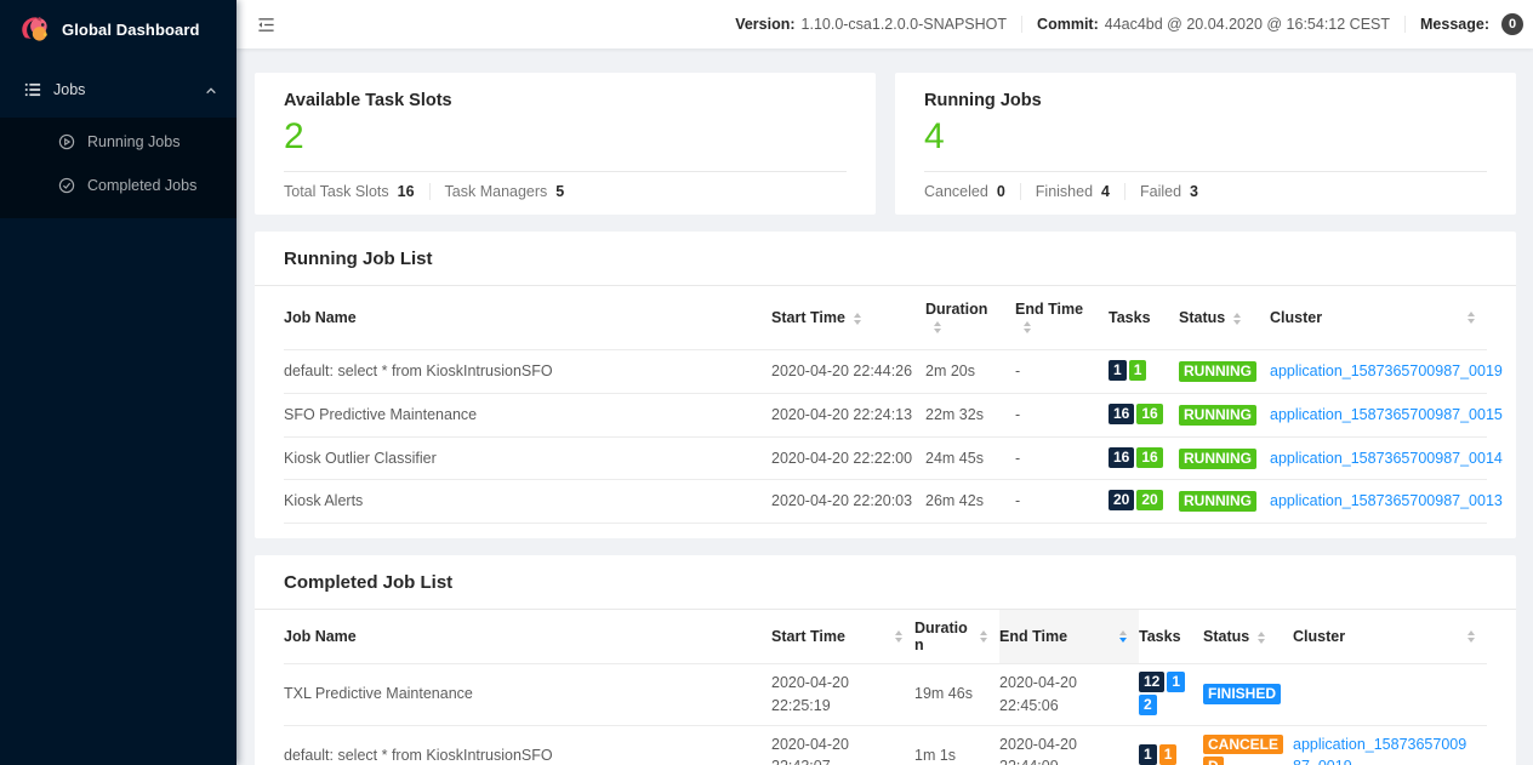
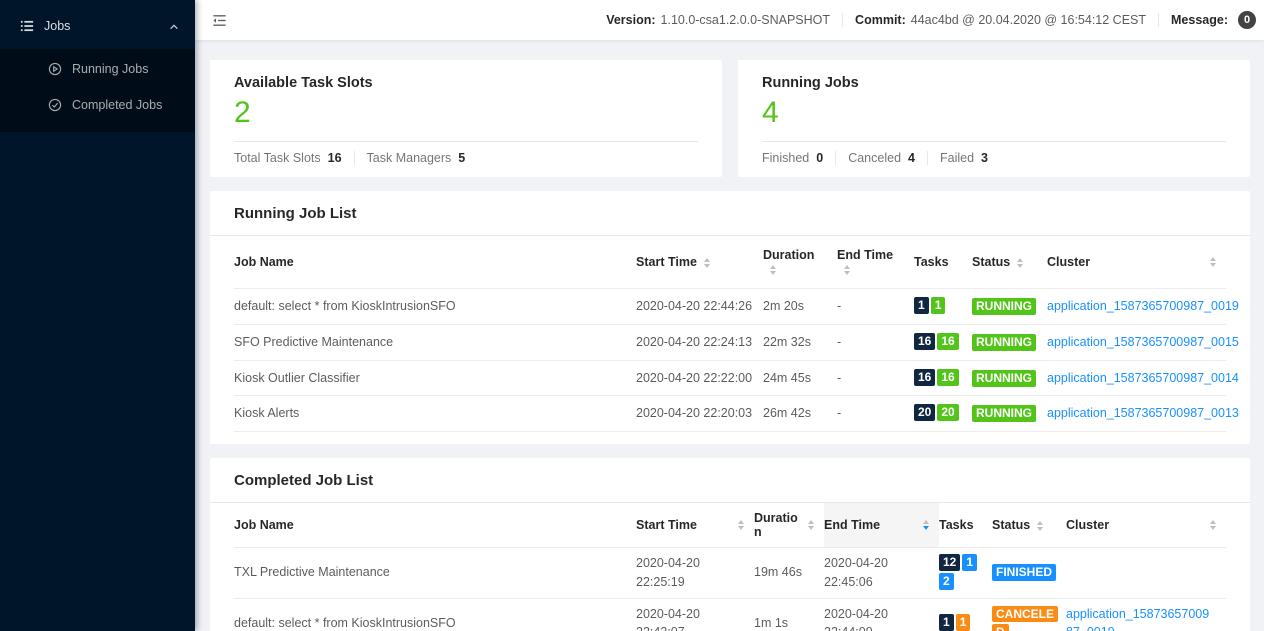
- Global Dashboard
  Jobs
  Running Jobs
  Completed Jobs
  Version:
  1.10.0-csa1.2.0.0-SNAPSHOT
  Commit:
  44ac4bd @ 20.04.2020 @ 16:54:12 CEST
  Message:
  0
  Available Task Slots
  2
  Total Task Slots
  16
  Task Managers
  5
  Running Jobs
  4
- Canceled
+ Finished
  0
- Finished
+ Canceled
  4
  Failed
  3
  Running Job List
  Job Name	Start Time	Duration	End Time	Tasks	Status	Cluster
  default: select * from KioskIntrusionSFO	2020-04-20 22:44:26	2m 20s	-	1 1	RUNNING	application_1587365700987_0019
  SFO Predictive Maintenance	2020-04-20 22:24:13	22m 32s	-	16 16	RUNNING	application_1587365700987_0015
  Kiosk Outlier Classifier	2020-04-20 22:22:00	24m 45s	-	16 16	RUNNING	application_1587365700987_0014
  Kiosk Alerts	2020-04-20 22:20:03	26m 42s	-	20 20	RUNNING	application_1587365700987_0013
  Completed Job List
  Job Name	Start Time	Duration	End Time	Tasks	Status	Cluster
  TXL Predictive Maintenance	2020-04-20 22:25:19	19m 46s	2020-04-20 22:45:06	12 12	FINISHED
  default: select * from KioskIntrusionSFO	2020-04-20	1m 1s	2020-04-20	1 1	CANCELE	application_15873657009
